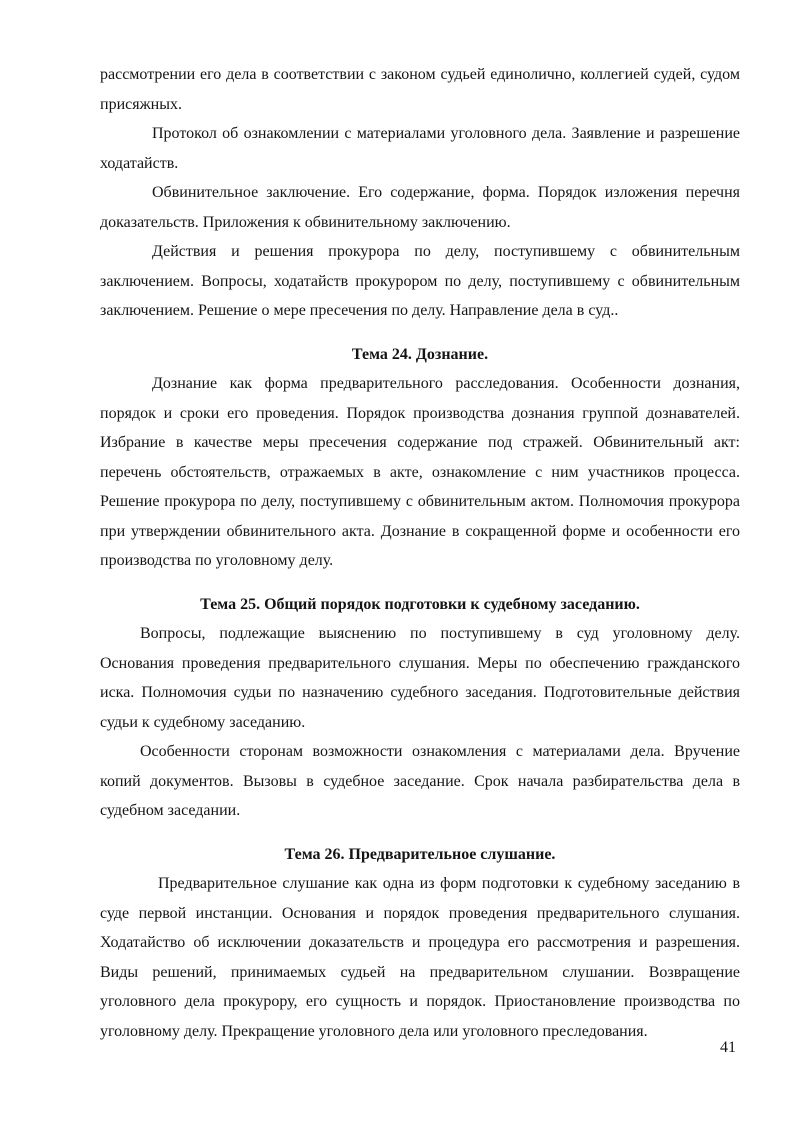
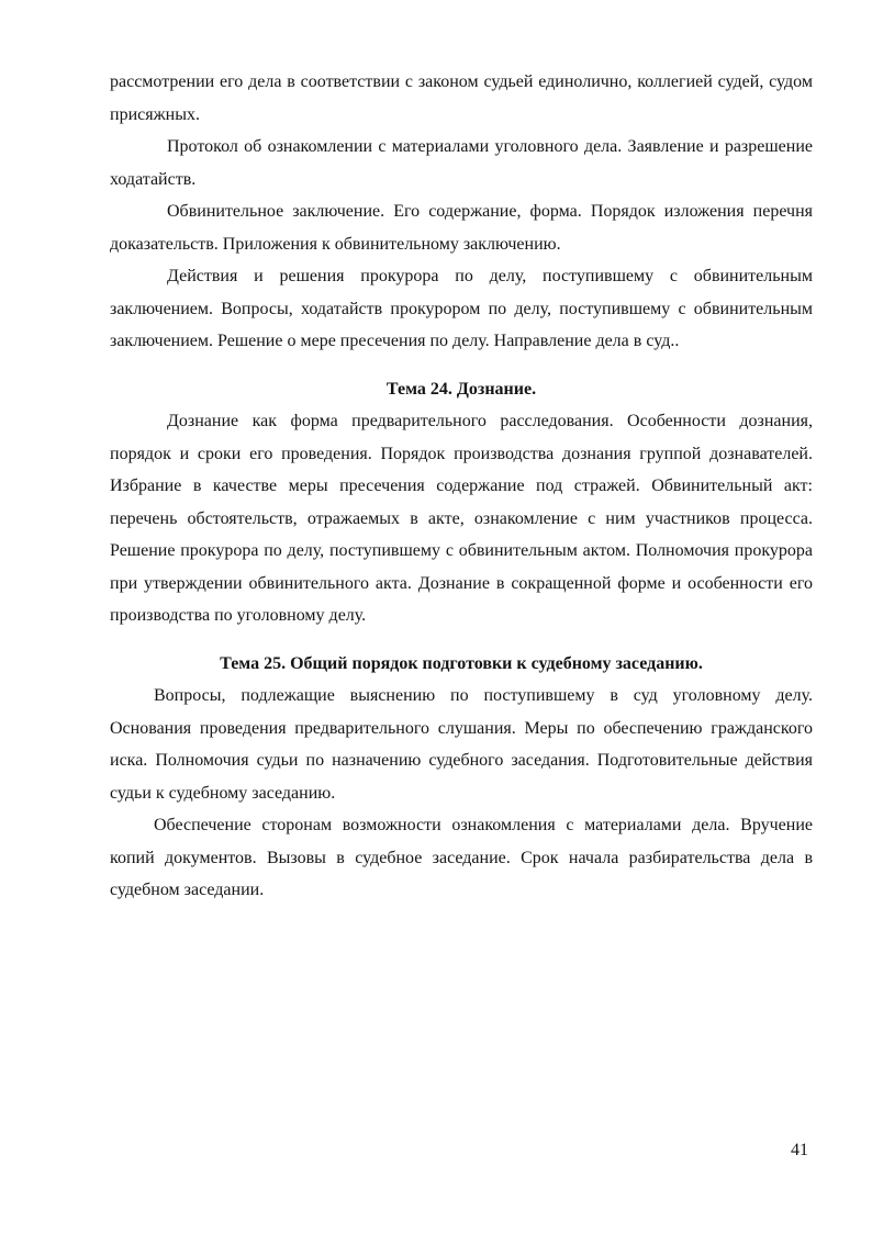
  рассмотрении его дела в соответствии с законом судьей единолично, коллегией судей, судом
  присяжных.
  Протокол об ознакомлении с материалами уголовного дела. Заявление и разрешение
  ходатайств.
  Обвинительное заключение. Его содержание, форма. Порядок изложения перечня
  доказательств. Приложения к обвинительному заключению.
  Действия и решения прокурора по делу, поступившему с обвинительным
  заключением. Вопросы, ходатайств прокурором по делу, поступившему с обвинительным
  заключением. Решение о мере пресечения по делу. Направление дела в суд..
  Тема 24. Дознание.
  Дознание как форма предварительного расследования. Особенности дознания,
  порядок и сроки его проведения. Порядок производства дознания группой дознавателей.
  Избрание в качестве меры пресечения содержание под стражей. Обвинительный акт:
  перечень обстоятельств, отражаемых в акте, ознакомление с ним участников процесса.
  Решение прокурора по делу, поступившему с обвинительным актом. Полномочия прокурора
  при утверждении обвинительного акта. Дознание в сокращенной форме и особенности его
  производства по уголовному делу.
  Тема 25. Общий порядок подготовки к судебному заседанию.
  Вопросы, подлежащие выяснению по поступившему в суд уголовному делу.
  Основания проведения предварительного слушания. Меры по обеспечению гражданского
  иска. Полномочия судьи по назначению судебного заседания. Подготовительные действия
  судьи к судебному заседанию.
- Особенности сторонам возможности ознакомления с материалами дела. Вручение
+ Обеспечение сторонам возможности ознакомления с материалами дела. Вручение
  копий документов. Вызовы в судебное заседание. Срок начала разбирательства дела в
  судебном заседании.
- Тема 26. Предварительное слушание.
- Предварительное слушание как одна из форм подготовки к судебному заседанию в
- суде первой инстанции. Основания и порядок проведения предварительного слушания.
- Ходатайство об исключении доказательств и процедура его рассмотрения и разрешения.
- Виды решений, принимаемых судьей на предварительном слушании. Возвращение
- уголовного дела прокурору, его сущность и порядок. Приостановление производства по
- уголовному делу. Прекращение уголовного дела или уголовного преследования.
  41
